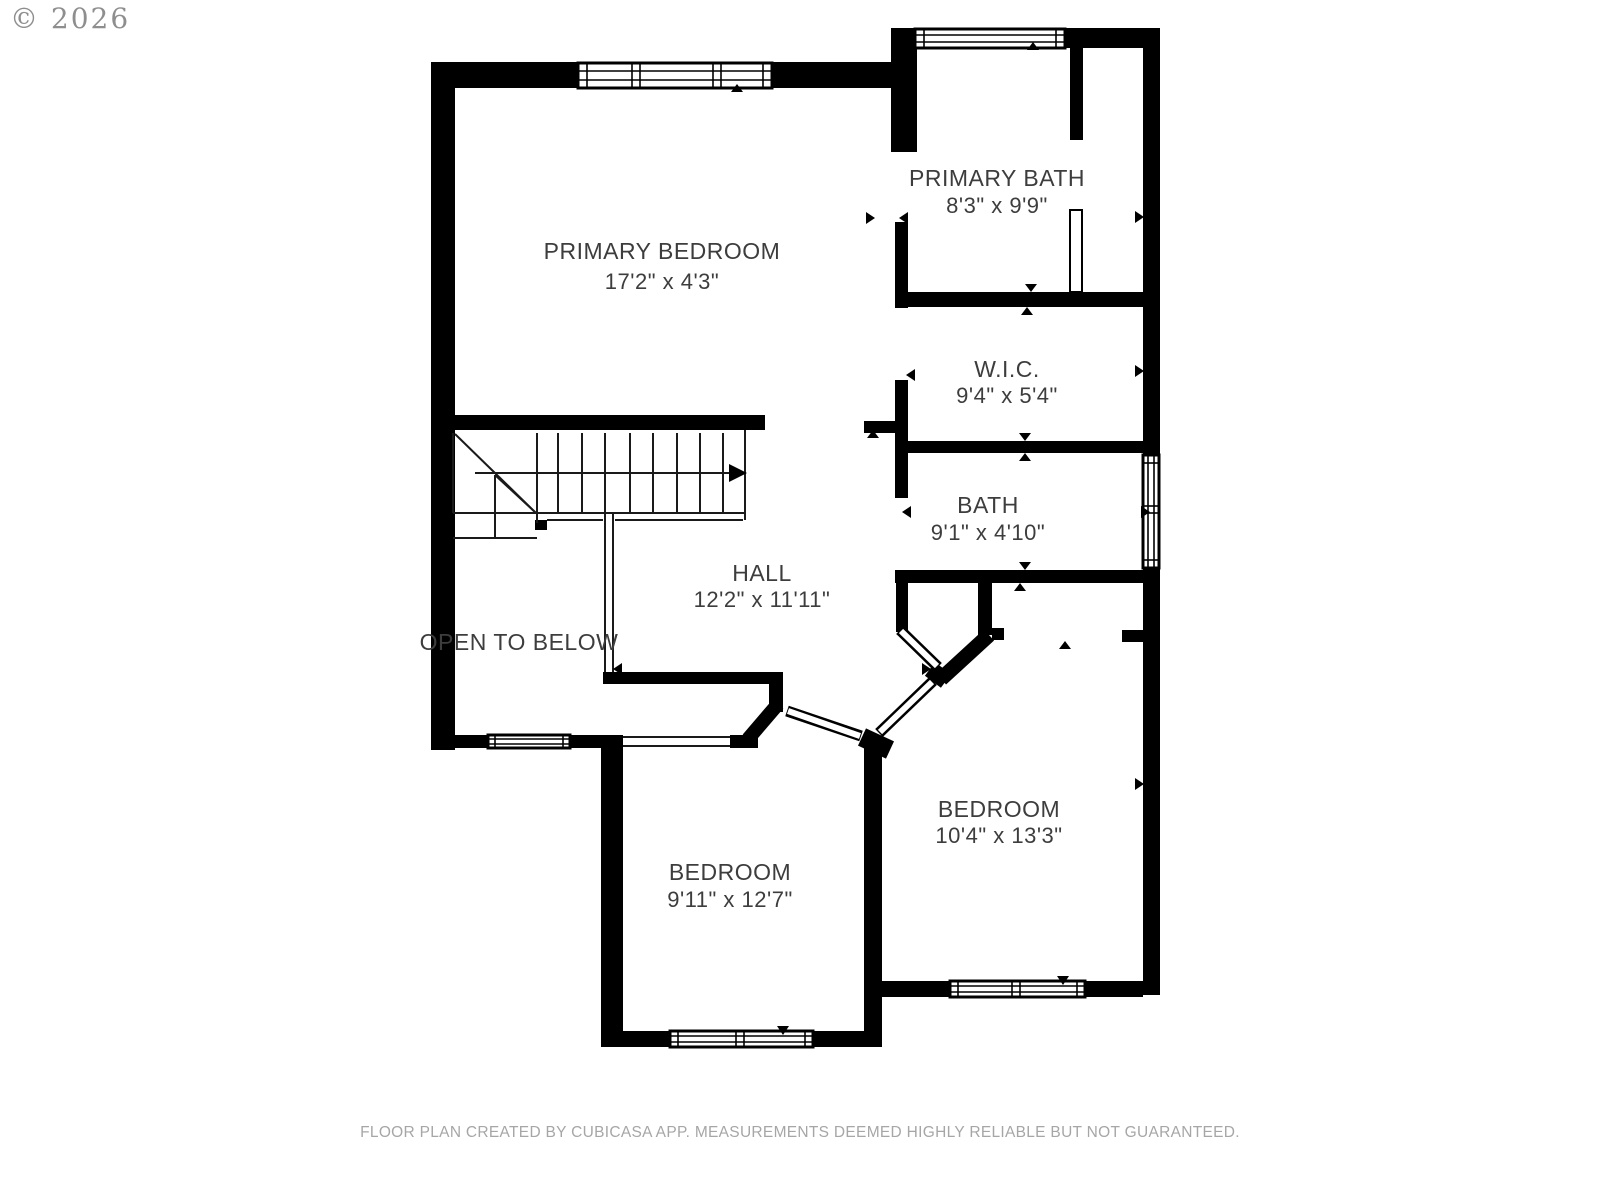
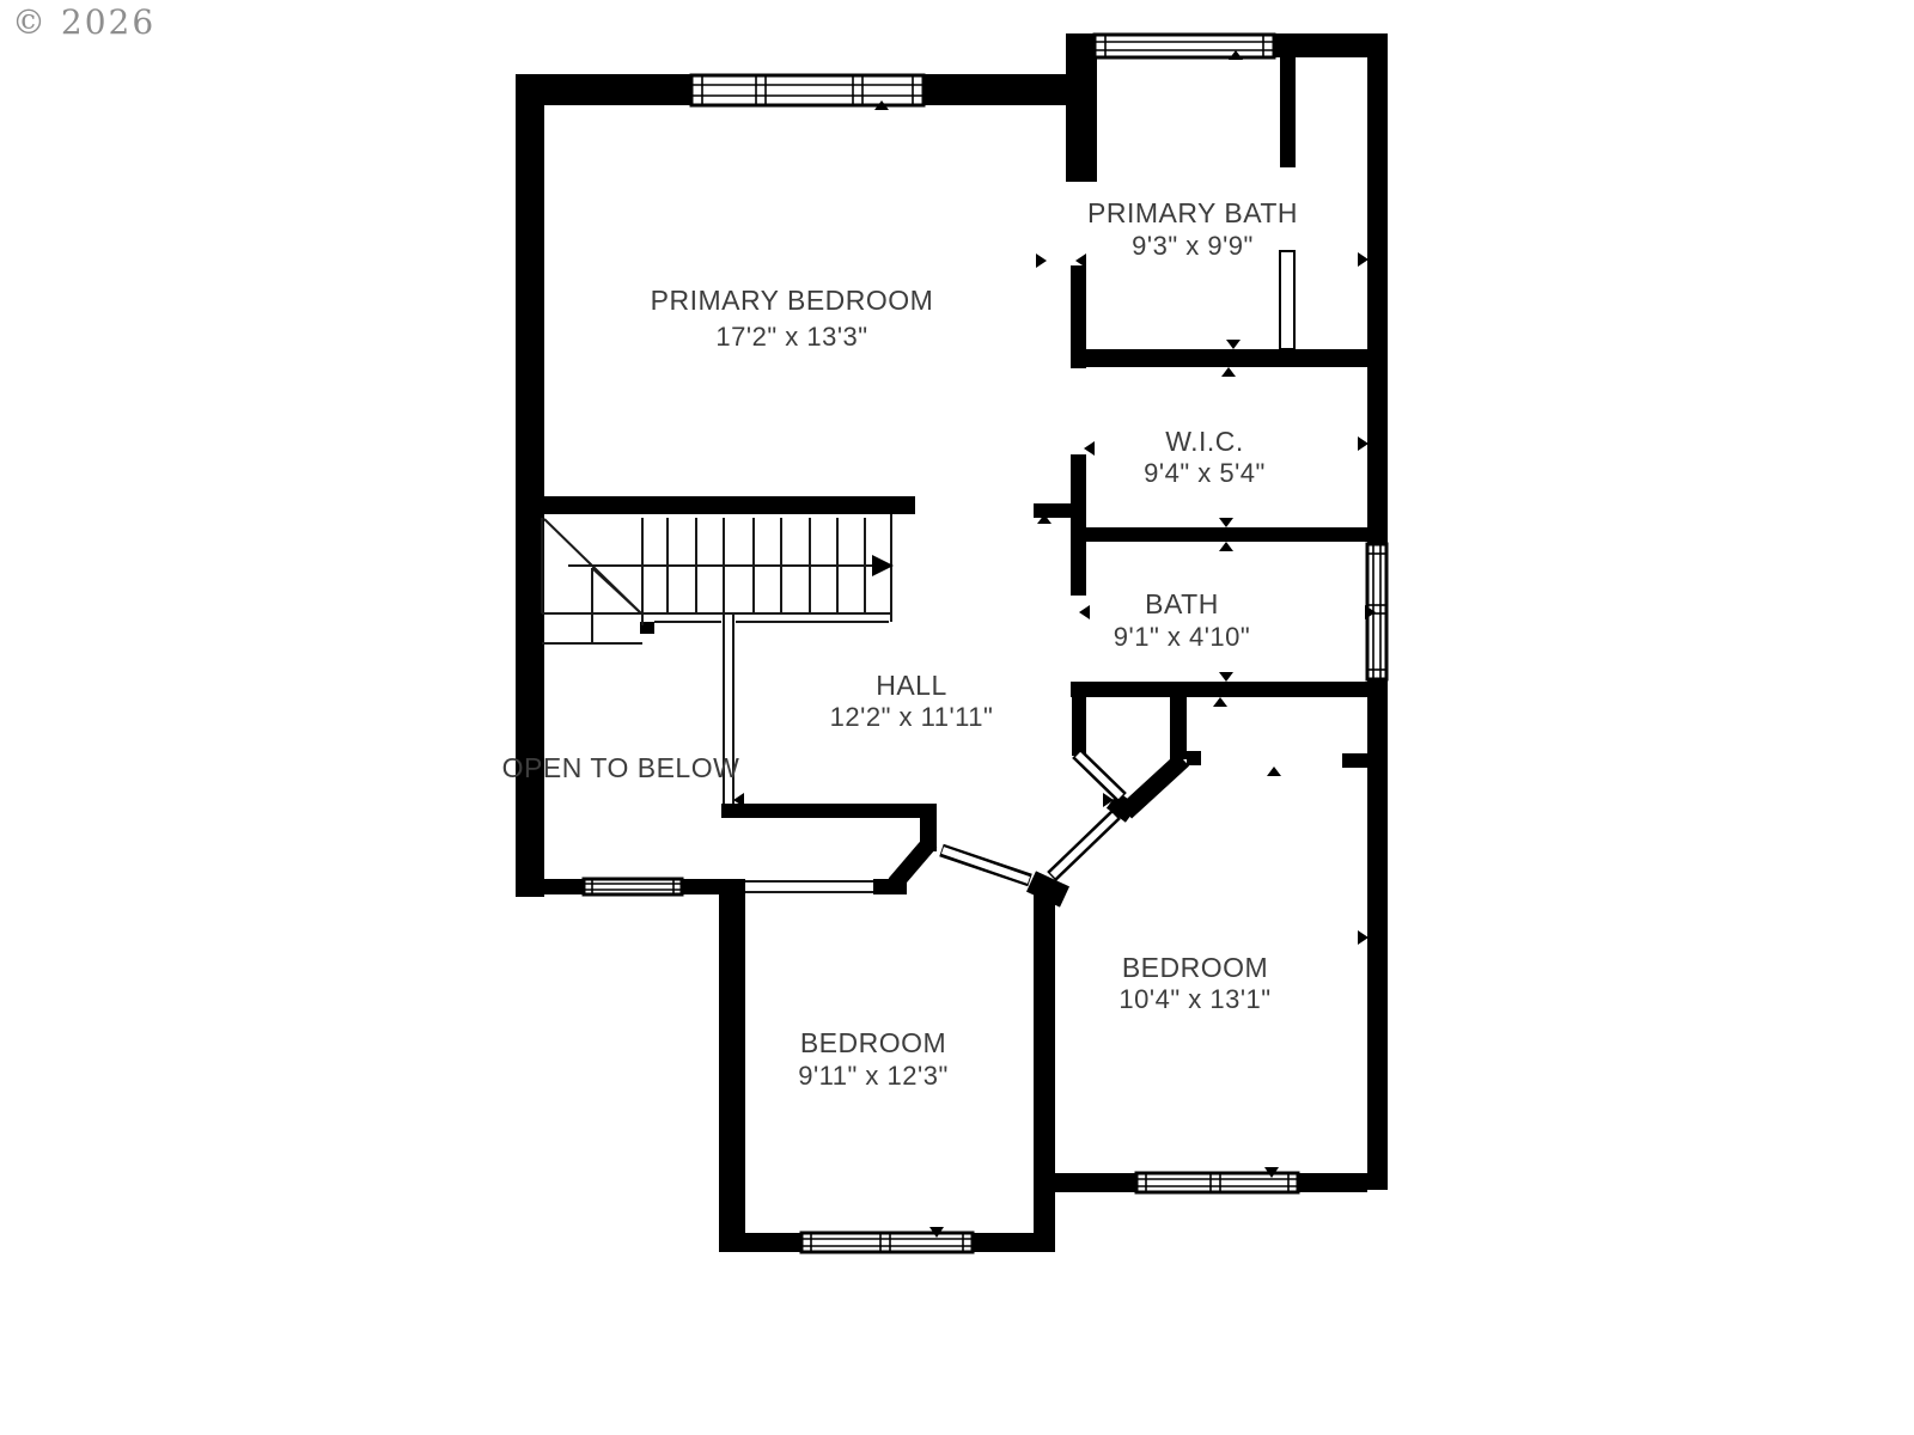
  © 2026
  PRIMARY BEDROOM
- 17'2" x 4'3"
+ 17'2" x 13'3"
  PRIMARY BATH
- 8'3" x 9'9"
+ 9'3" x 9'9"
  W.I.C.
  9'4" x 5'4"
  BATH
  9'1" x 4'10"
  HALL
  12'2" x 11'11"
  OPEN TO BELOW
  BEDROOM
- 9'11" x 12'7"
+ 9'11" x 12'3"
  BEDROOM
- 10'4" x 13'3"
+ 10'4" x 13'1"
- FLOOR PLAN CREATED BY CUBICASA APP. MEASUREMENTS DEEMED HIGHLY RELIABLE BUT NOT GUARANTEED.
